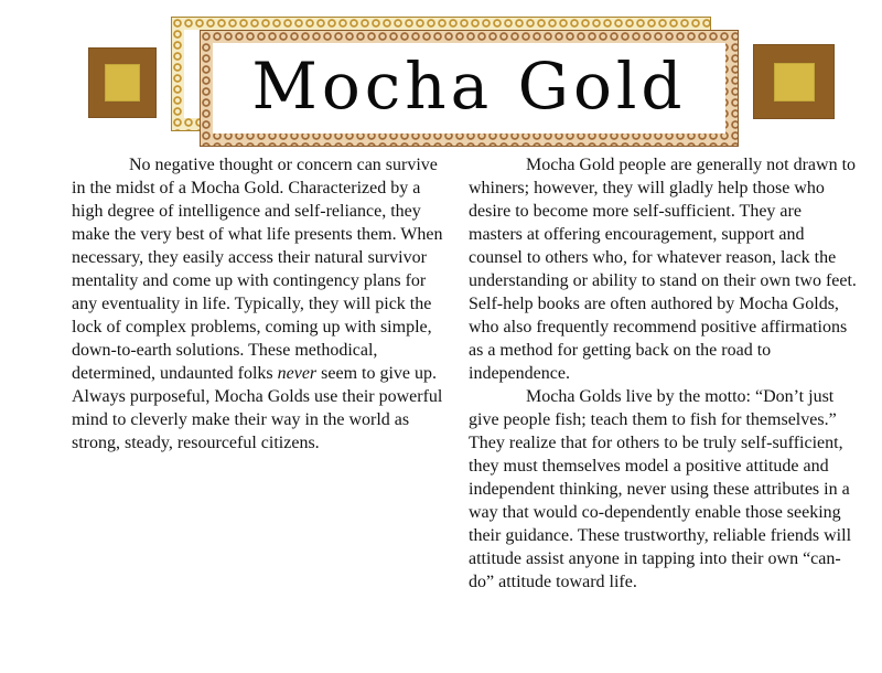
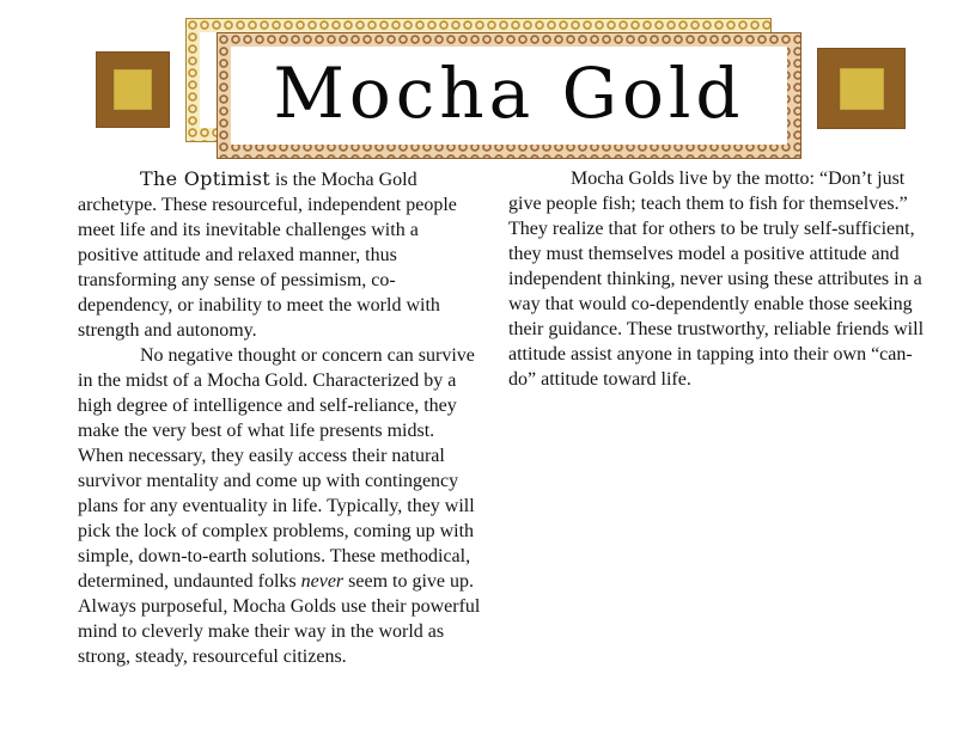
  Mocha Gold
+ The Optimist is the Mocha Gold archetype. These resourceful, independent people meet life and its inevitable challenges with a positive attitude and relaxed manner, thus transforming any sense of pessimism, co-dependency, or inability to meet the world with strength and autonomy.
- No negative thought or concern can survive in the midst of a Mocha Gold. Characterized by a high degree of intelligence and self-reliance, they make the very best of what life presents them. When necessary, they easily access their natural survivor mentality and come up with contingency plans for any eventuality in life. Typically, they will pick the lock of complex problems, coming up with simple, down-to-earth solutions. These methodical, determined, undaunted folks never seem to give up. Always purposeful, Mocha Golds use their powerful mind to cleverly make their way in the world as strong, steady, resourceful citizens.
+ No negative thought or concern can survive in the midst of a Mocha Gold. Characterized by a high degree of intelligence and self-reliance, they make the very best of what life presents midst. When necessary, they easily access their natural survivor mentality and come up with contingency plans for any eventuality in life. Typically, they will pick the lock of complex problems, coming up with simple, down-to-earth solutions. These methodical, determined, undaunted folks never seem to give up. Always purposeful, Mocha Golds use their powerful mind to cleverly make their way in the world as strong, steady, resourceful citizens.
- Mocha Gold people are generally not drawn to whiners; however, they will gladly help those who desire to become more self-sufficient. They are masters at offering encouragement, support and counsel to others who, for whatever reason, lack the understanding or ability to stand on their own two feet. Self-help books are often authored by Mocha Golds, who also frequently recommend positive affirmations as a method for getting back on the road to independence.
  Mocha Golds live by the motto: “Don’t just give people fish; teach them to fish for themselves.” They realize that for others to be truly self-sufficient, they must themselves model a positive attitude and independent thinking, never using these attributes in a way that would co-dependently enable those seeking their guidance. These trustworthy, reliable friends will attitude assist anyone in tapping into their own “can-do” attitude toward life.
